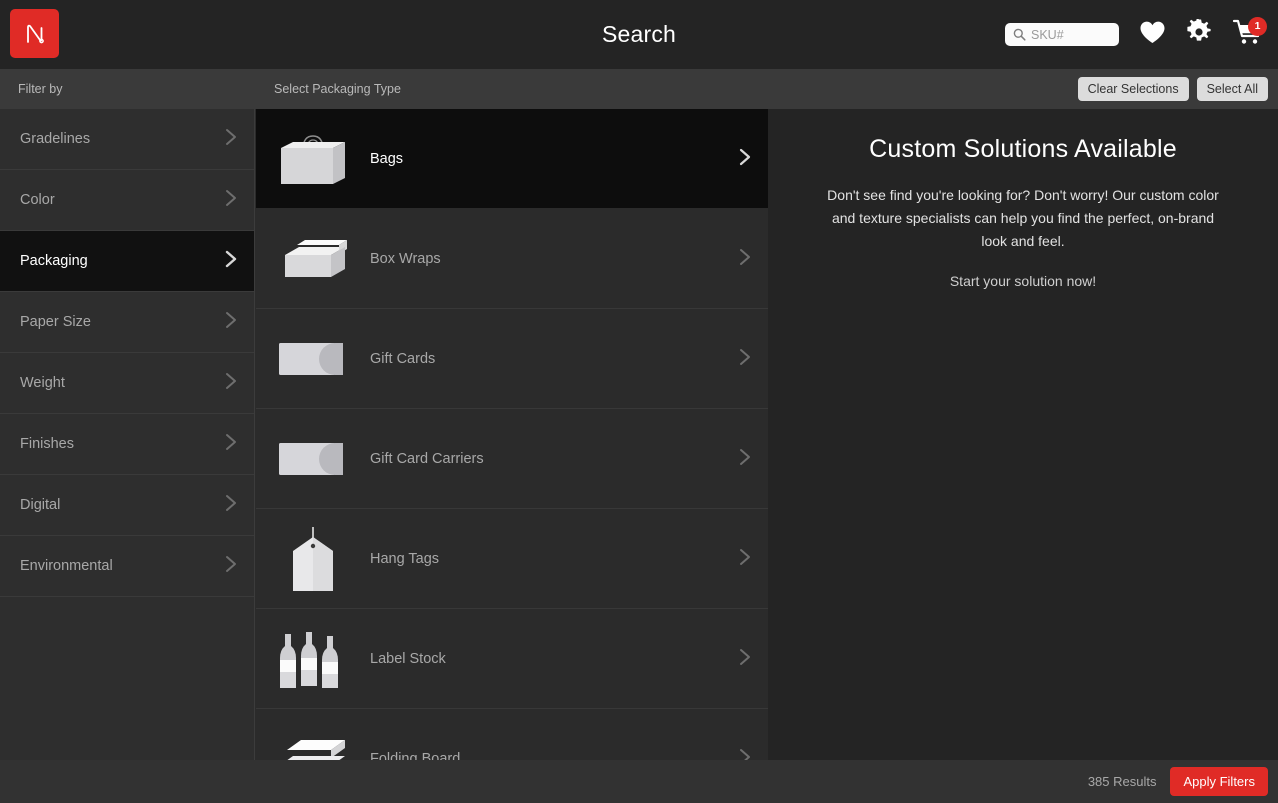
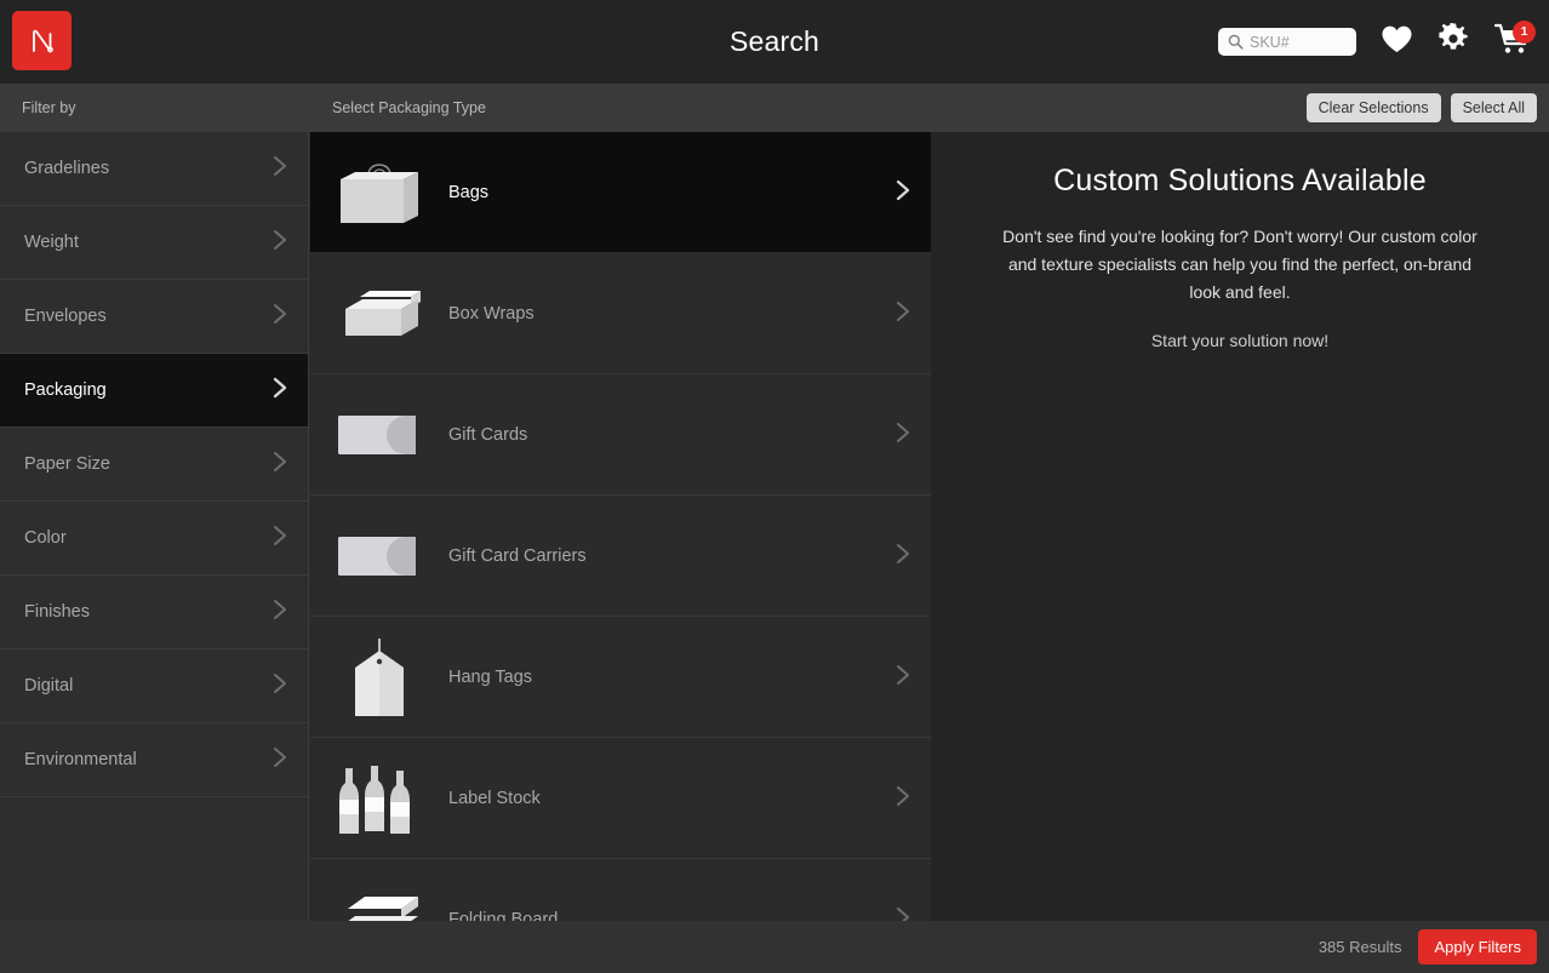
  Search
  SKU#
  1
  Filter by
  Select Packaging Type
  Clear Selections
  Select All
  Gradelines
- Color
+ Weight
+ Envelopes
  Packaging
  Paper Size
- Weight
+ Color
  Finishes
  Digital
  Environmental
  Bags
  Box Wraps
  Gift Cards
  Gift Card Carriers
  Hang Tags
  Label Stock
  Folding Board
  Custom Solutions Available
  Don't see find you're looking for? Don't worry! Our custom color and texture specialists can help you find the perfect, on-brand look and feel.
  Start your solution now!
  385 Results
  Apply Filters
